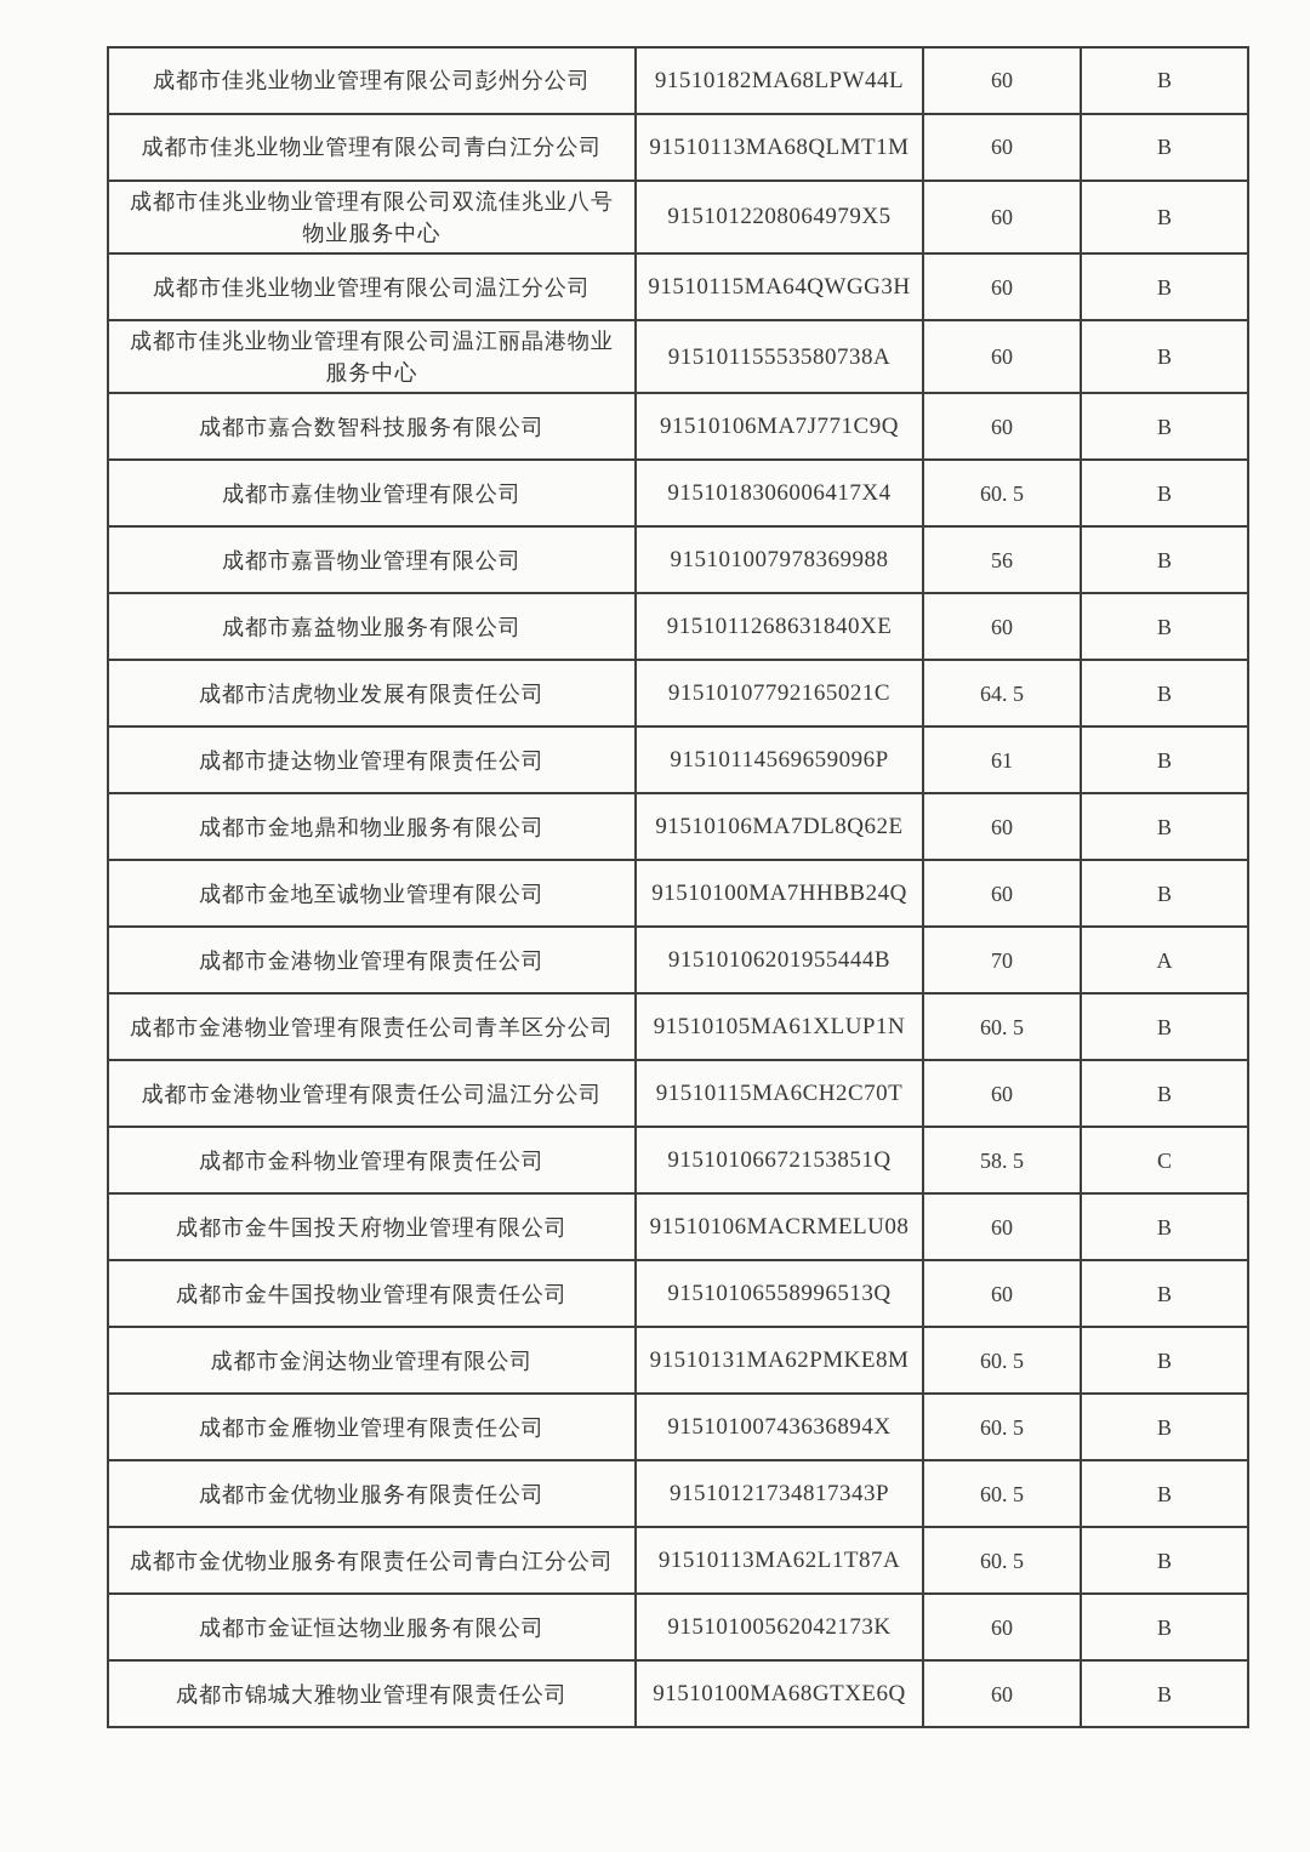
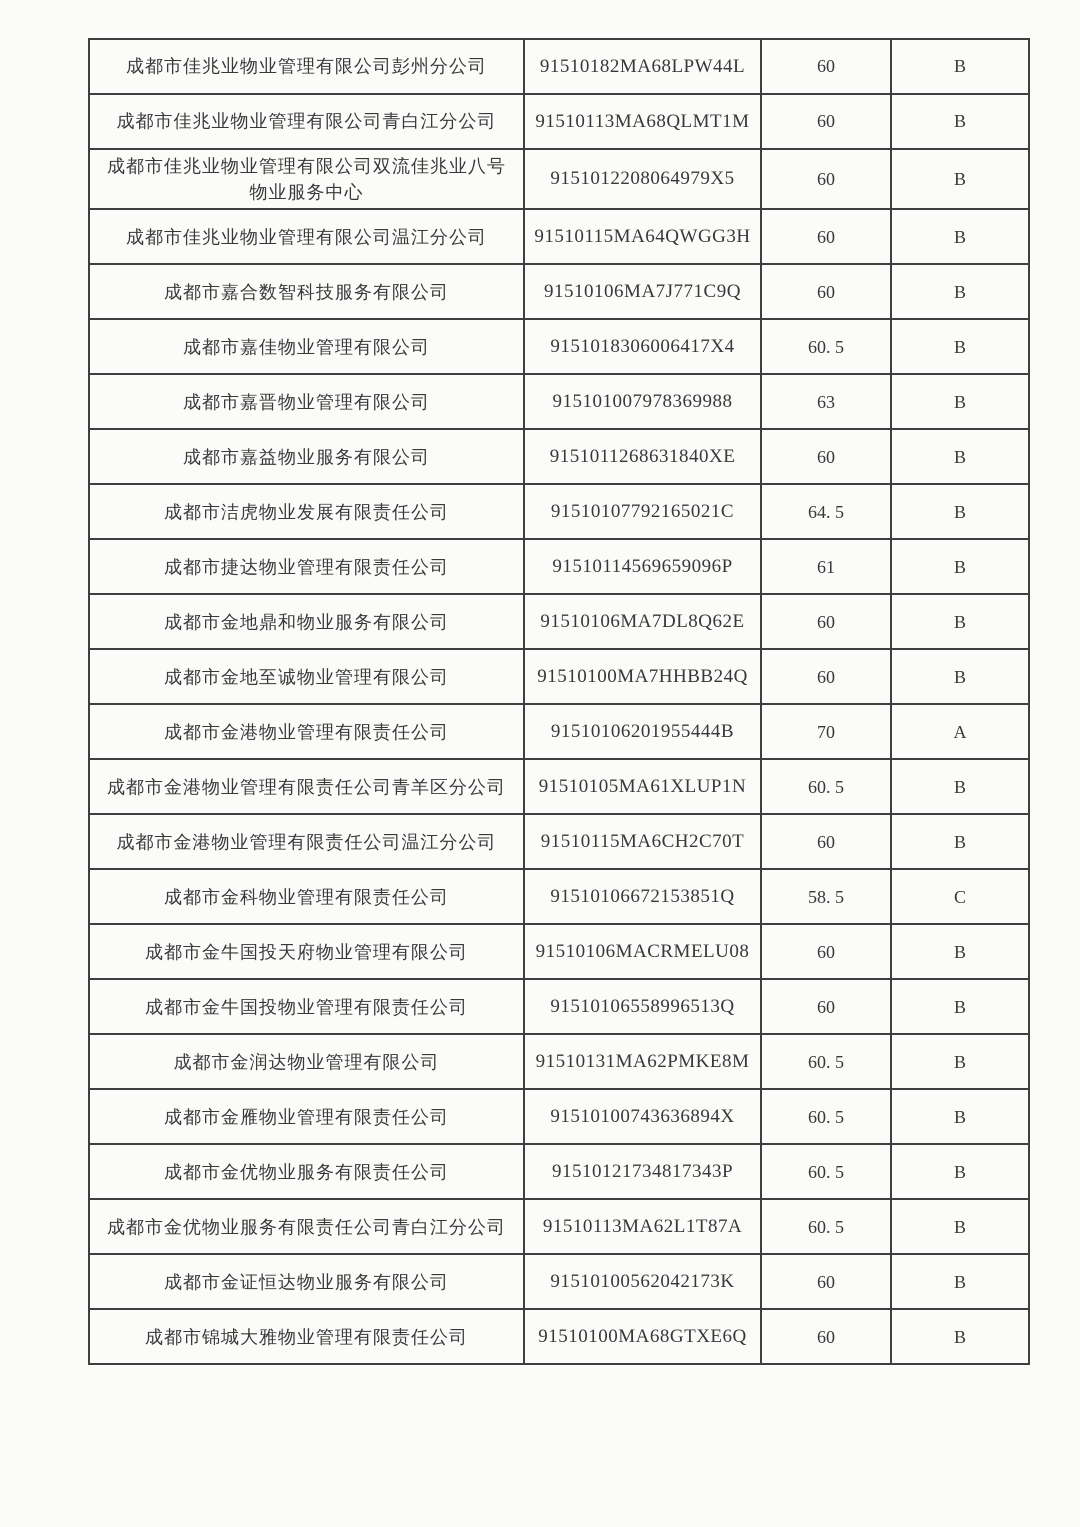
  成都市佳兆业物业管理有限公司彭州分公司	91510182MA68LPW44L	60	B
  成都市佳兆业物业管理有限公司青白江分公司	91510113MA68QLMT1M	60	B
  成都市佳兆业物业管理有限公司双流佳兆业八号物业服务中心	9151012208064979X5	60	B
  成都市佳兆业物业管理有限公司温江分公司	91510115MA64QWGG3H	60	B
- 成都市佳兆业物业管理有限公司温江丽晶港物业服务中心	91510115553580738A	60	B
  成都市嘉合数智科技服务有限公司	91510106MA7J771C9Q	60	B
  成都市嘉佳物业管理有限公司	9151018306006417X4	60. 5	B
- 成都市嘉晋物业管理有限公司	915101007978369988	56	B
+ 成都市嘉晋物业管理有限公司	915101007978369988	63	B
  成都市嘉益物业服务有限公司	9151011268631840XE	60	B
  成都市洁虎物业发展有限责任公司	91510107792165021C	64. 5	B
  成都市捷达物业管理有限责任公司	91510114569659096P	61	B
  成都市金地鼎和物业服务有限公司	91510106MA7DL8Q62E	60	B
  成都市金地至诚物业管理有限公司	91510100MA7HHBB24Q	60	B
  成都市金港物业管理有限责任公司	91510106201955444B	70	A
  成都市金港物业管理有限责任公司青羊区分公司	91510105MA61XLUP1N	60. 5	B
  成都市金港物业管理有限责任公司温江分公司	91510115MA6CH2C70T	60	B
  成都市金科物业管理有限责任公司	91510106672153851Q	58. 5	C
  成都市金牛国投天府物业管理有限公司	91510106MACRMELU08	60	B
  成都市金牛国投物业管理有限责任公司	91510106558996513Q	60	B
  成都市金润达物业管理有限公司	91510131MA62PMKE8M	60. 5	B
  成都市金雁物业管理有限责任公司	91510100743636894X	60. 5	B
  成都市金优物业服务有限责任公司	91510121734817343P	60. 5	B
  成都市金优物业服务有限责任公司青白江分公司	91510113MA62L1T87A	60. 5	B
  成都市金证恒达物业服务有限公司	91510100562042173K	60	B
  成都市锦城大雅物业管理有限责任公司	91510100MA68GTXE6Q	60	B
